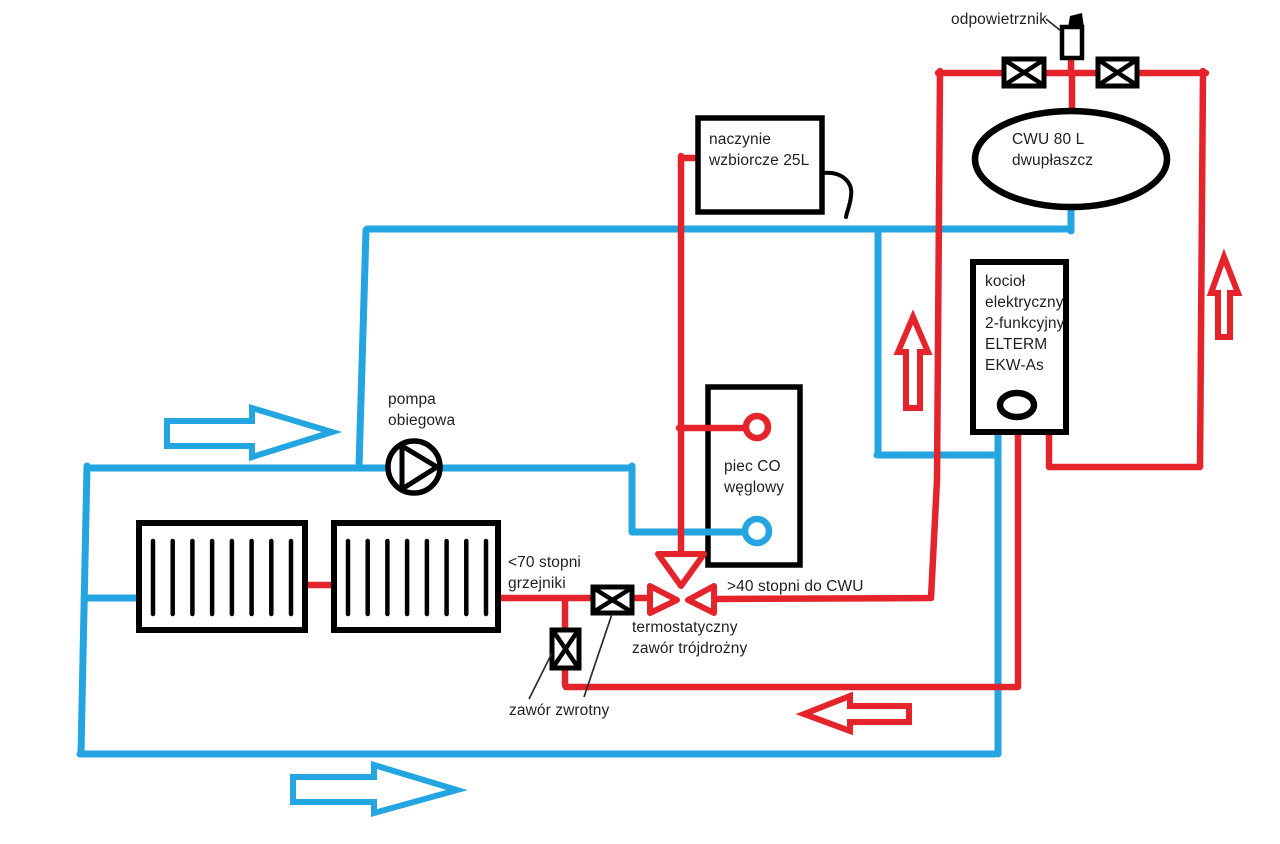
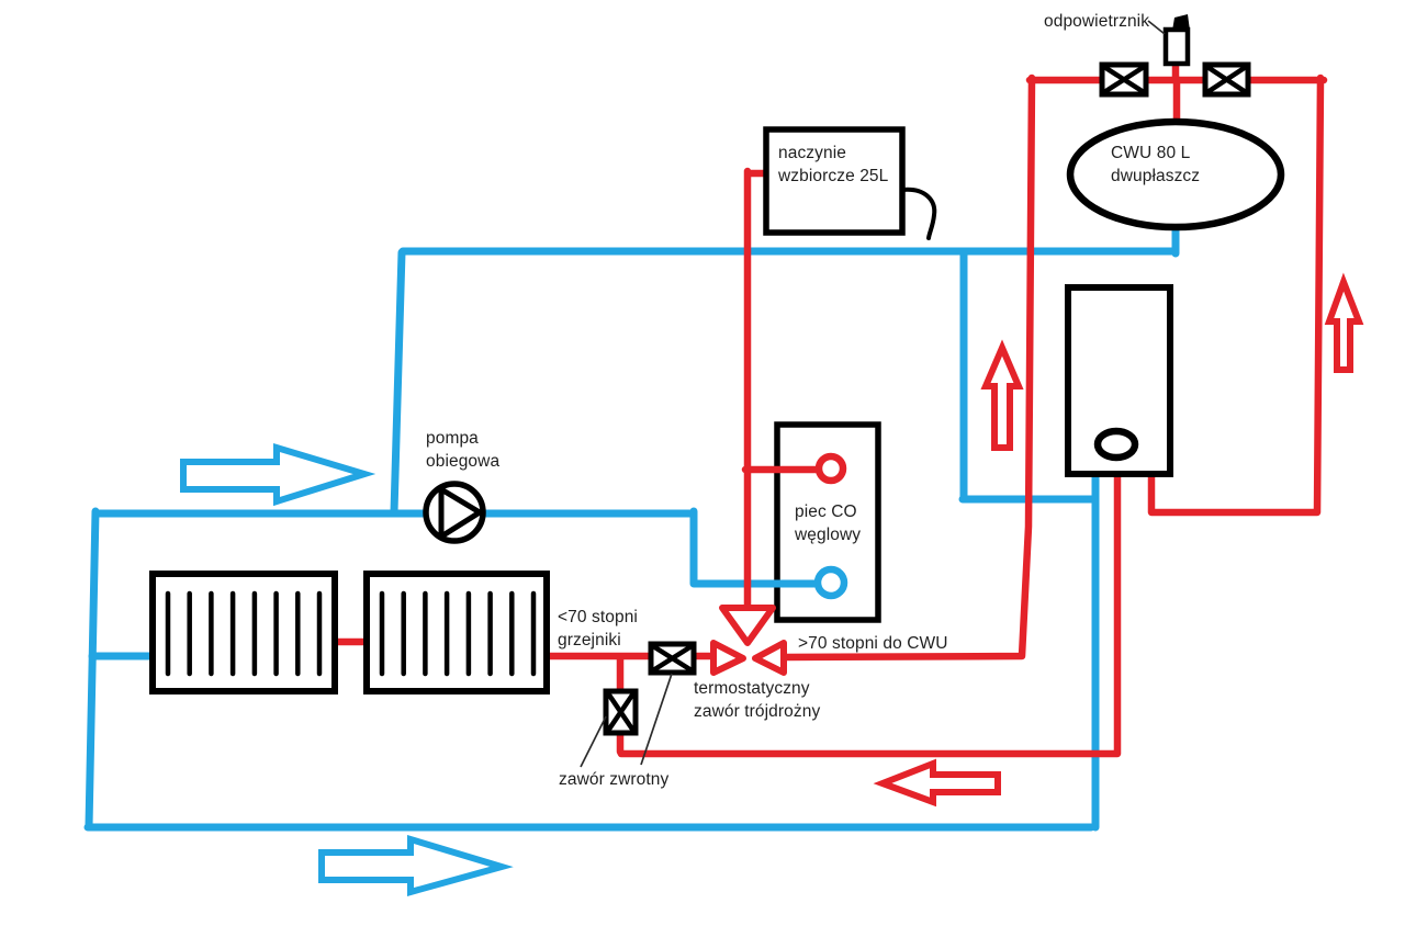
  odpowietrznik
  CWU 80 L
  dwupłaszcz
  naczynie
  wzbiorcze 25L
- kocioł
- elektryczny
- 2-funkcyjny
- ELTERM
- EKW-As
  pompa
  obiegowa
  piec CO
  węglowy
  <70 stopni
  grzejniki
- >40 stopni do CWU
+ >70 stopni do CWU
  termostatyczny
  zawór trójdrożny
  zawór zwrotny
